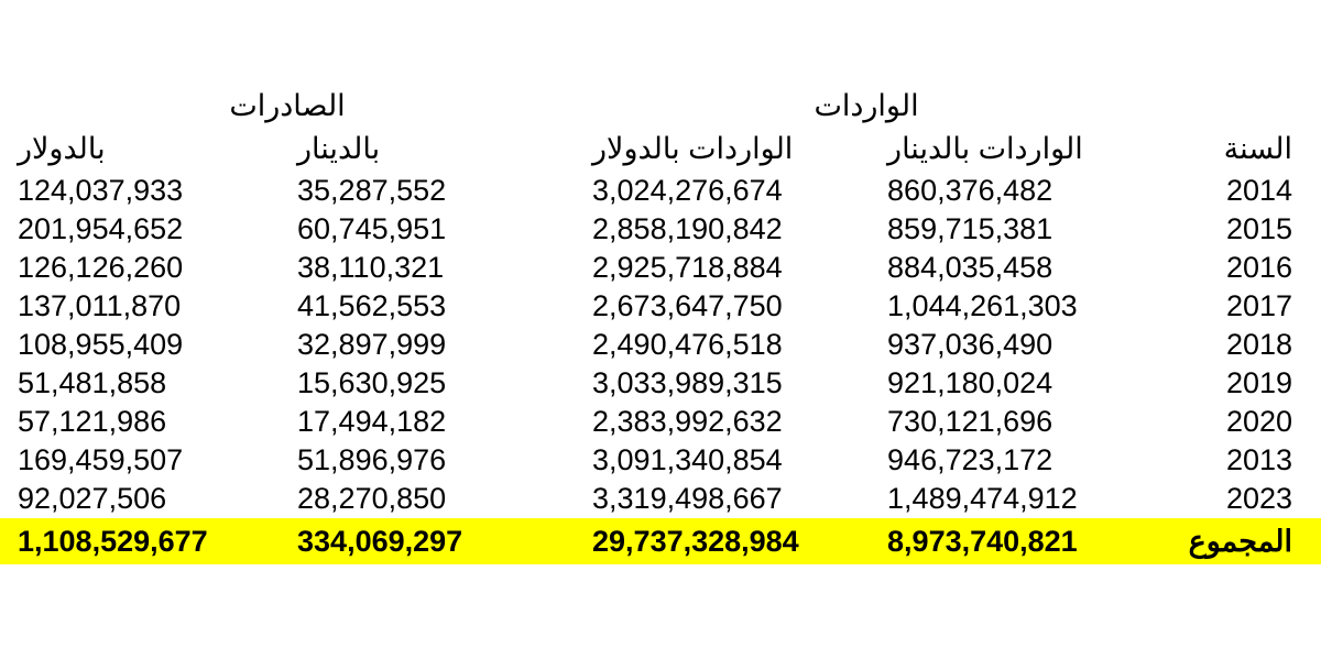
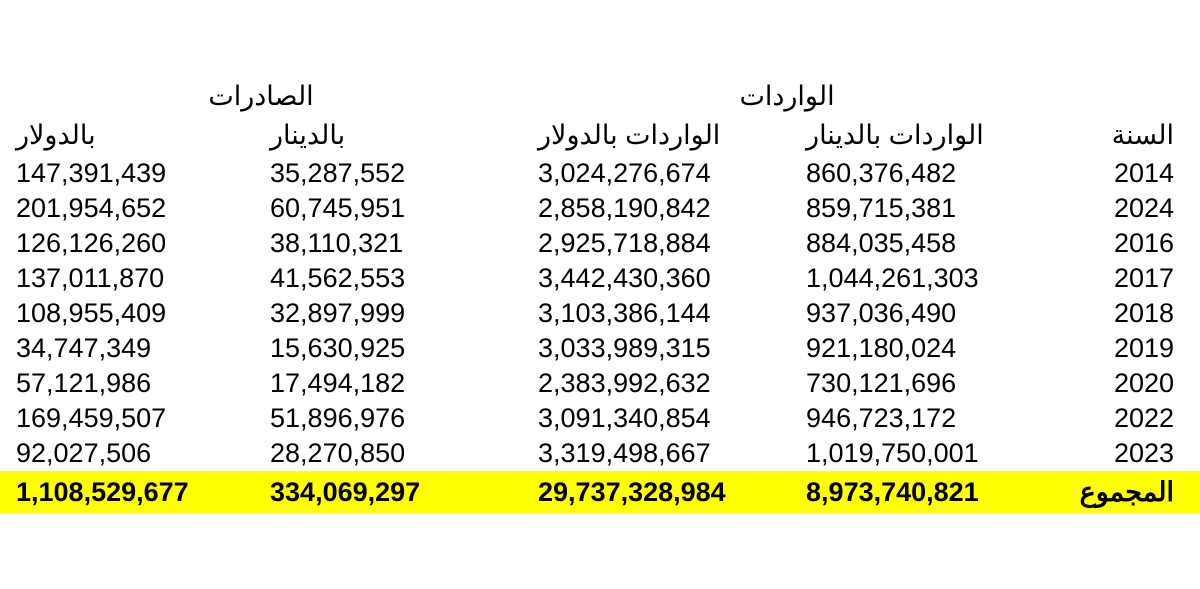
  	الواردات	الصادرات
  السنة	الواردات بالدينار	الواردات بالدولار	بالدينار	بالدولار
- 2014	860,376,482	3,024,276,674	35,287,552	124,037,933
+ 2014	860,376,482	3,024,276,674	35,287,552	147,391,439
- 2015	859,715,381	2,858,190,842	60,745,951	201,954,652
+ 2024	859,715,381	2,858,190,842	60,745,951	201,954,652
  2016	884,035,458	2,925,718,884	38,110,321	126,126,260
- 2017	1,044,261,303	2,673,647,750	41,562,553	137,011,870
+ 2017	1,044,261,303	3,442,430,360	41,562,553	137,011,870
- 2018	937,036,490	2,490,476,518	32,897,999	108,955,409
+ 2018	937,036,490	3,103,386,144	32,897,999	108,955,409
- 2019	921,180,024	3,033,989,315	15,630,925	51,481,858
+ 2019	921,180,024	3,033,989,315	15,630,925	34,747,349
  2020	730,121,696	2,383,992,632	17,494,182	57,121,986
- 2013	946,723,172	3,091,340,854	51,896,976	169,459,507
+ 2022	946,723,172	3,091,340,854	51,896,976	169,459,507
- 2023	1,489,474,912	3,319,498,667	28,270,850	92,027,506
+ 2023	1,019,750,001	3,319,498,667	28,270,850	92,027,506
  المجموع	8,973,740,821	29,737,328,984	334,069,297	1,108,529,677
